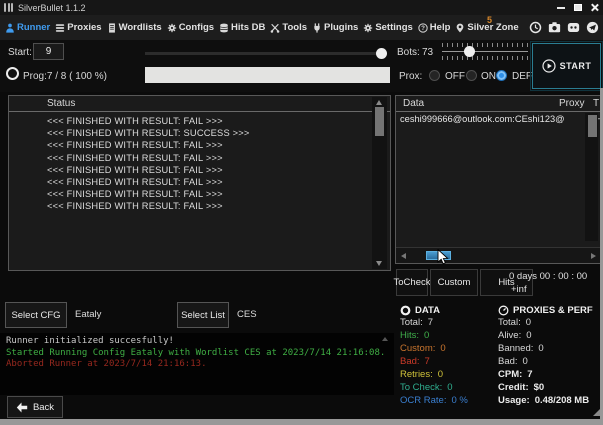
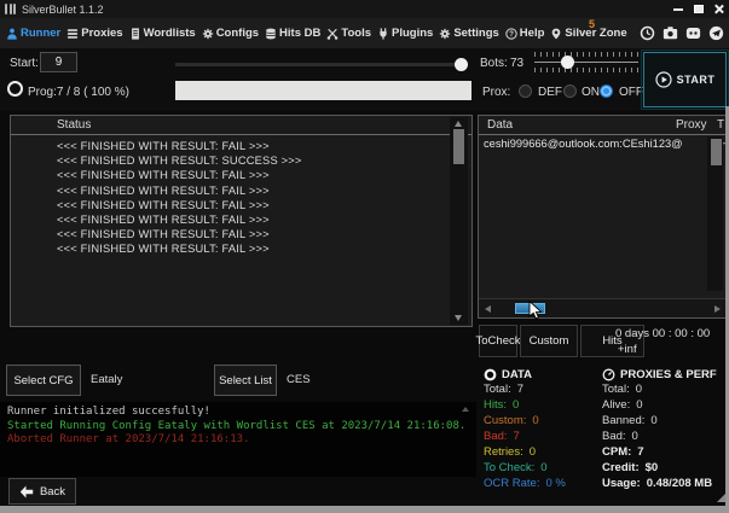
  SilverBullet 1.1.2
  Runner
  Proxies
  Wordlists
  Configs
  Hits DB
  Tools
  Plugins
  Settings
  Help
  Silver Zone
  5
  Start:
  9
  Bots:
  73
  Prog:7 / 8 ( 100 %)
  Prox:
- OFF
+ DEF
  ON
- DEF
+ OFF
  START
  Status
  <<< FINISHED WITH RESULT: FAIL >>>
  <<< FINISHED WITH RESULT: SUCCESS >>>
  <<< FINISHED WITH RESULT: FAIL >>>
  <<< FINISHED WITH RESULT: FAIL >>>
  <<< FINISHED WITH RESULT: FAIL >>>
  <<< FINISHED WITH RESULT: FAIL >>>
  <<< FINISHED WITH RESULT: FAIL >>>
  <<< FINISHED WITH RESULT: FAIL >>>
  Data
  Proxy
  T
  ceshi999666@outlook.com:CEshi123@
  H
  ToCheck
  Custom
  Hits
  0 days 00 : 00 : 00
  +inf
  Select CFG
  Eataly
  Select List
  CES
  Runner initialized succesfully!
  Started Running Config Eataly with Wordlist CES at 2023/7/14 21:16:08.
  Aborted Runner at 2023/7/14 21:16:13.
  DATA
  Total: 7
  Hits: 0
  Custom: 0
  Bad: 7
  Retries: 0
  To Check: 0
  OCR Rate: 0 %
  PROXIES & PERF
  Total: 0
  Alive: 0
  Banned: 0
  Bad: 0
  CPM: 7
  Credit: $0
  Usage: 0.48/208 MB
  Back
